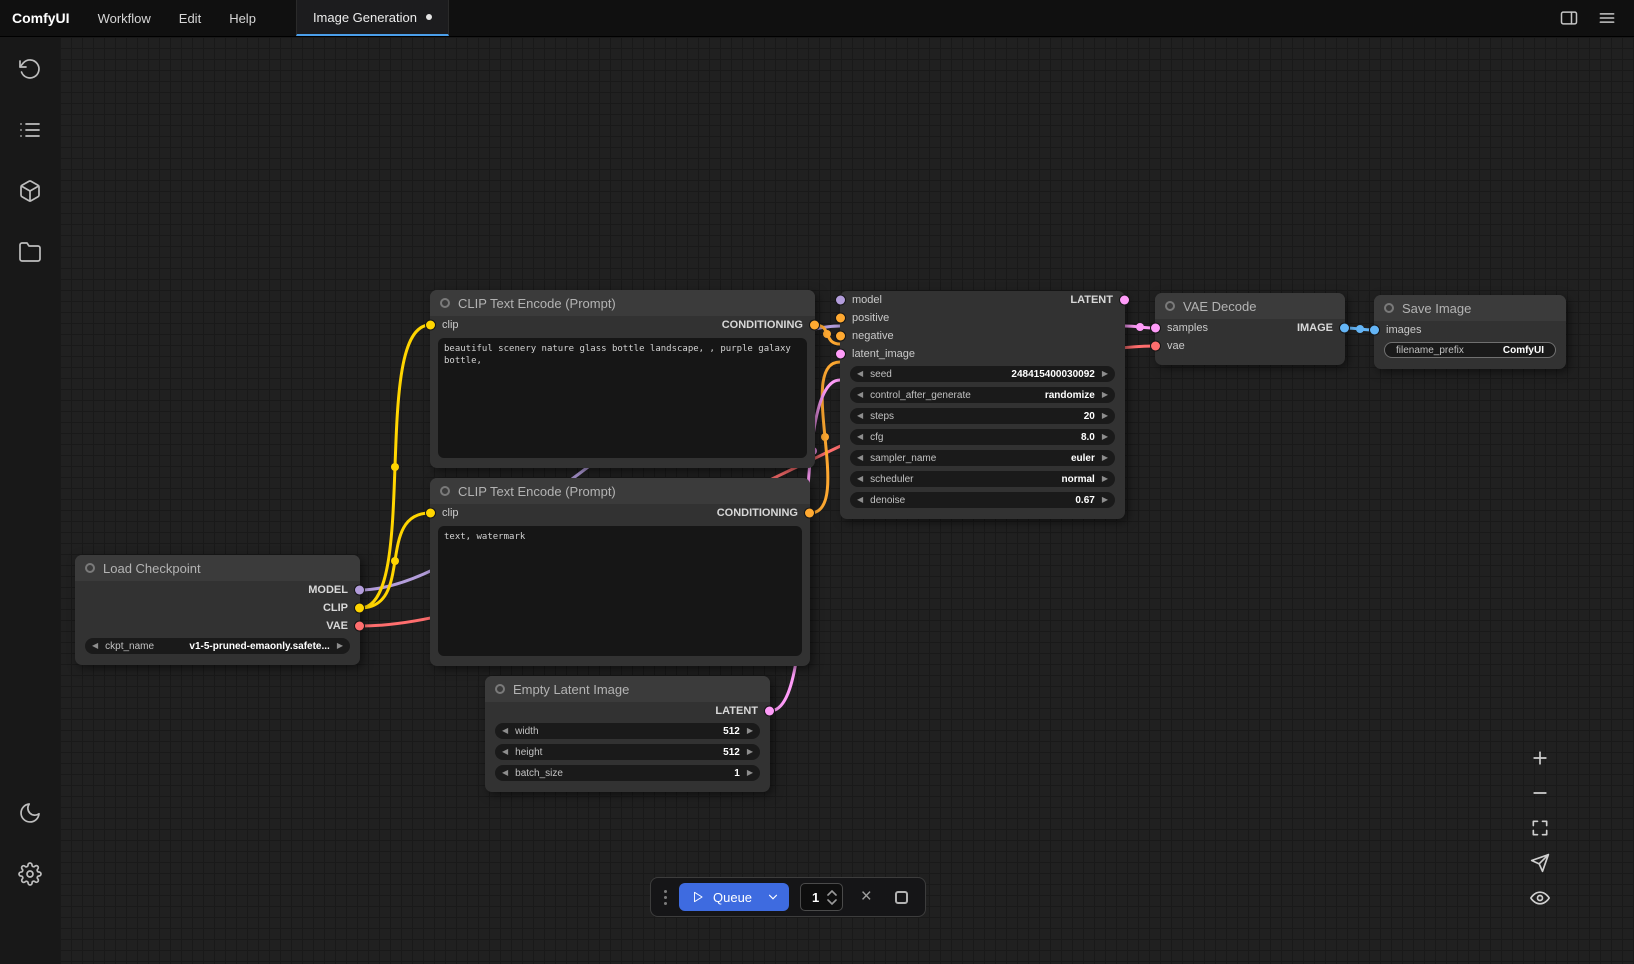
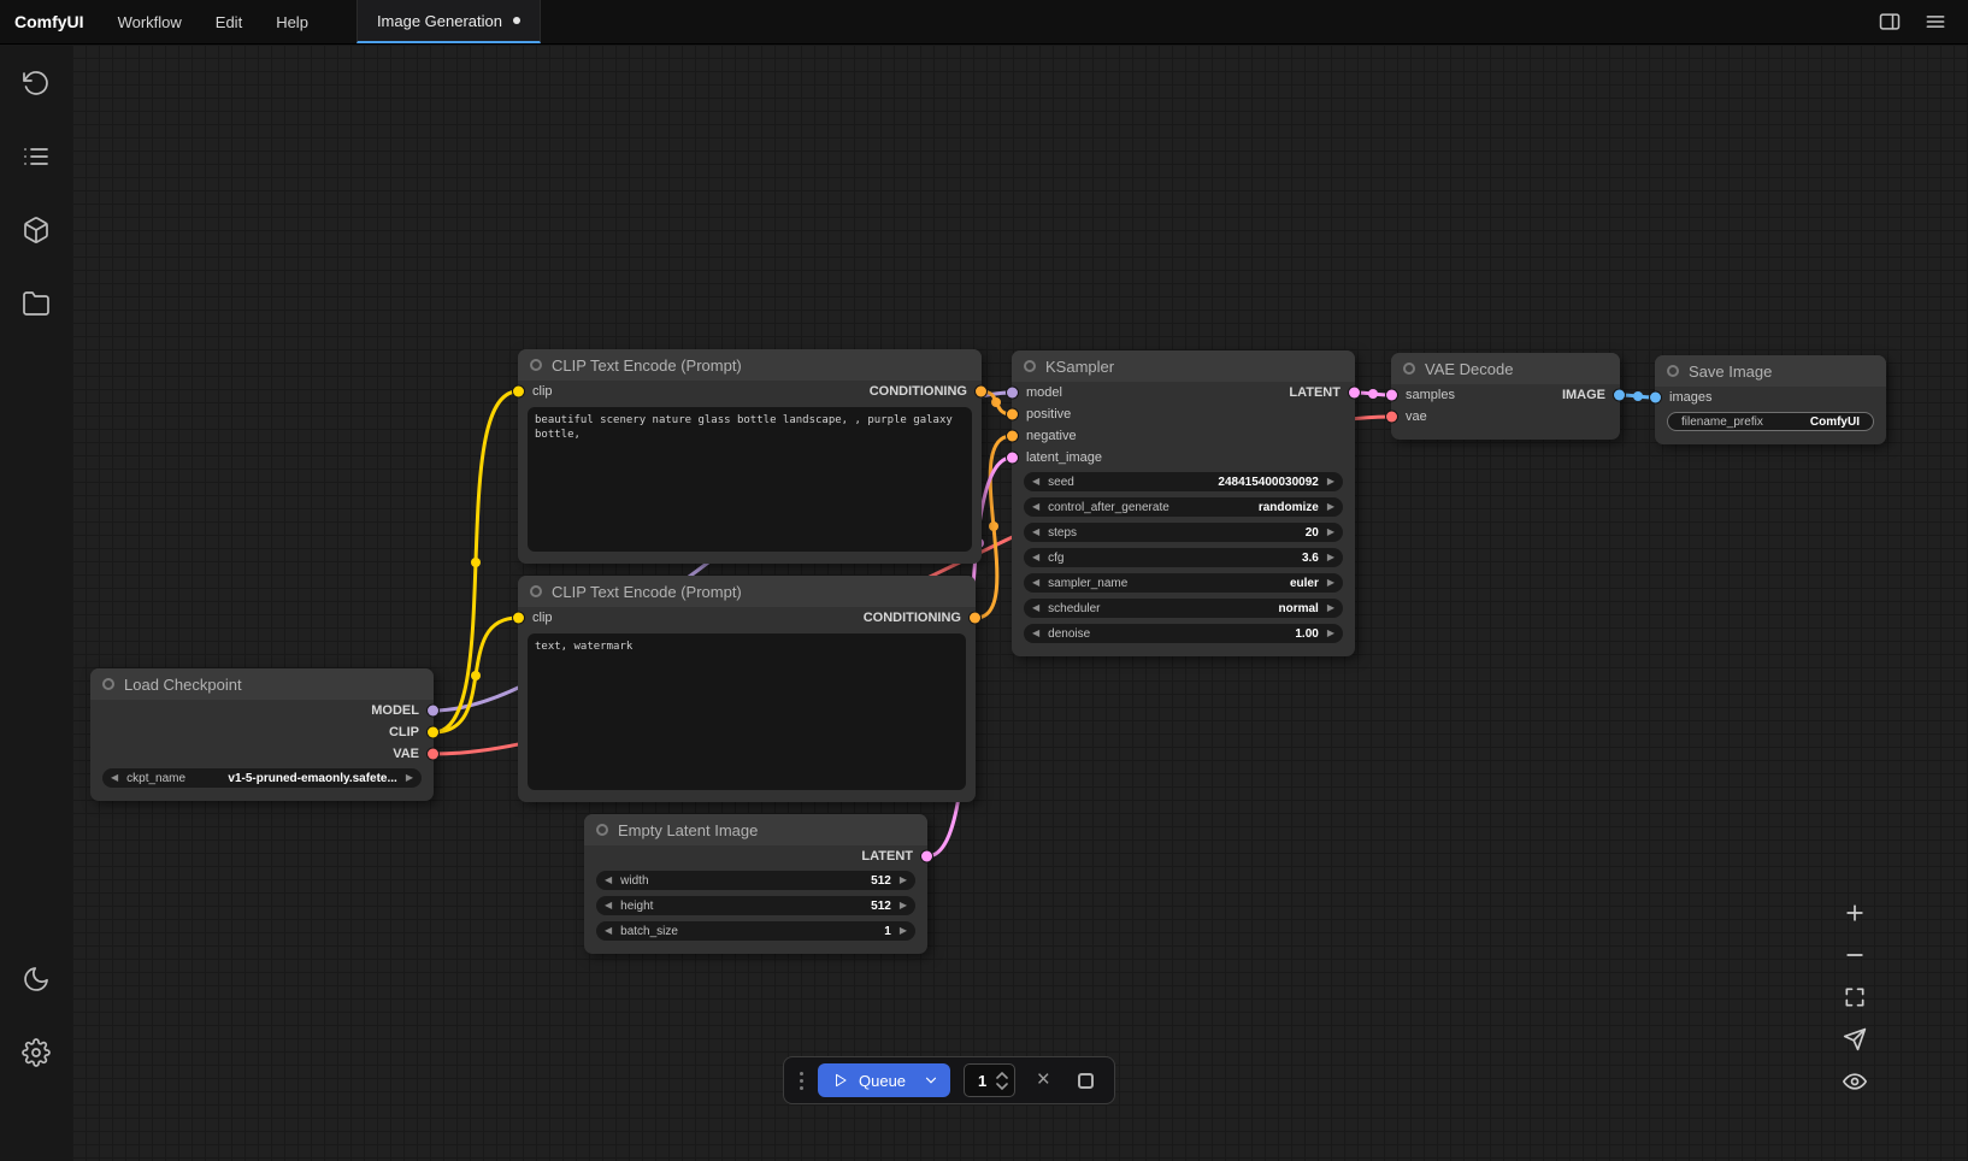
  ComfyUI
  Workflow
  Edit
  Help
  Image Generation
  Load Checkpoint
  MODEL
  CLIP
  VAE
  ◀
  ckpt_name
  v1-5-pruned-emaonly.safete...
  ▶
  CLIP Text Encode (Prompt)
  clip
  CONDITIONING
  beautiful scenery nature glass bottle landscape, , purple galaxy bottle,
  CLIP Text Encode (Prompt)
  clip
  CONDITIONING
  text, watermark
  Empty Latent Image
  LATENT
  ◀
  width
  512
  ▶
  ◀
  height
  512
  ▶
  ◀
  batch_size
  1
  ▶
+ KSampler
  model
  LATENT
  positive
  negative
  latent_image
  ◀
  seed
  248415400030092
  ▶
  ◀
  control_after_generate
  randomize
  ▶
  ◀
  steps
  20
  ▶
  ◀
  cfg
- 8.0
+ 3.6
  ▶
  ◀
  sampler_name
  euler
  ▶
  ◀
  scheduler
  normal
  ▶
  ◀
  denoise
- 0.67
+ 1.00
  ▶
  VAE Decode
  samples
  IMAGE
  vae
  Save Image
  images
  filename_prefix
  ComfyUI
  Queue
  1
  ×
